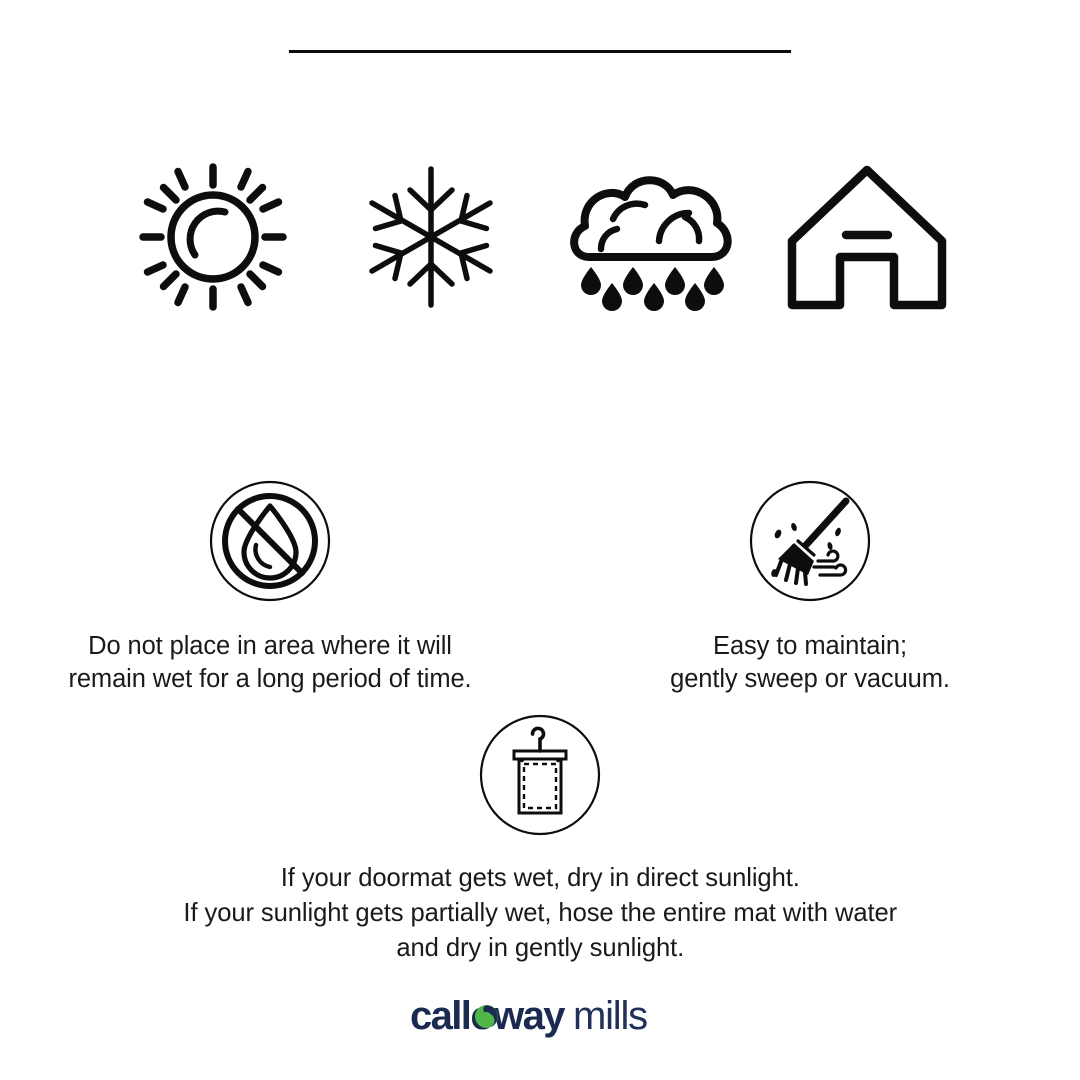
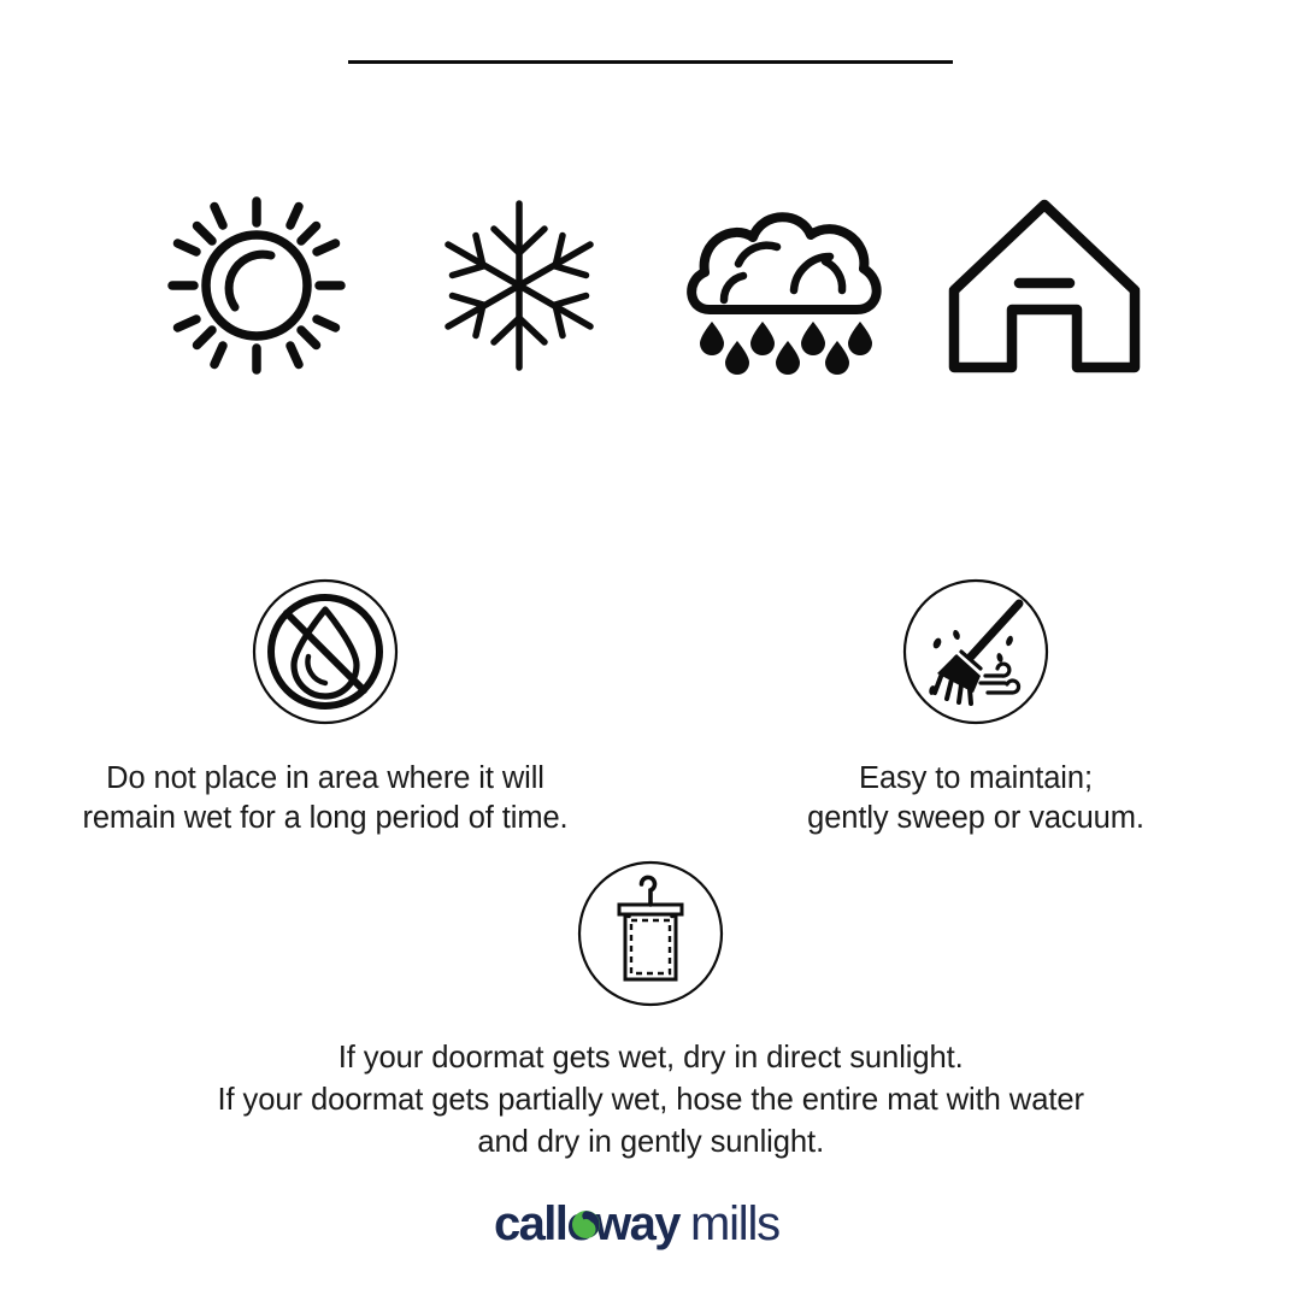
  Do not place in area where it will
  remain wet for a long period of time.
  Easy to maintain;
  gently sweep or vacuum.
  If your doormat gets wet, dry in direct sunlight.
- If your sunlight gets partially wet, hose the entire mat with water
+ If your doormat gets partially wet, hose the entire mat with water
  and dry in gently sunlight.
  callway
  mills
